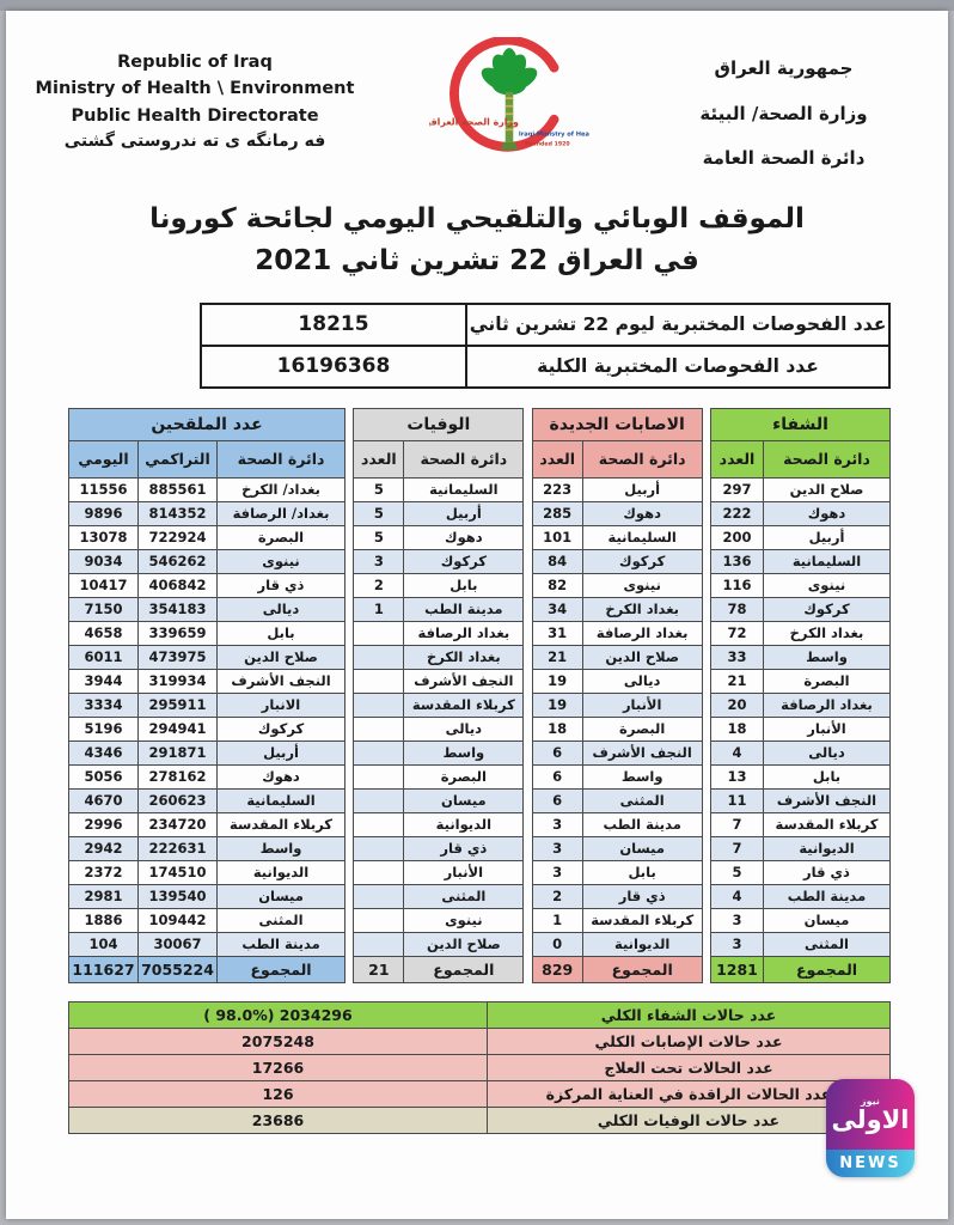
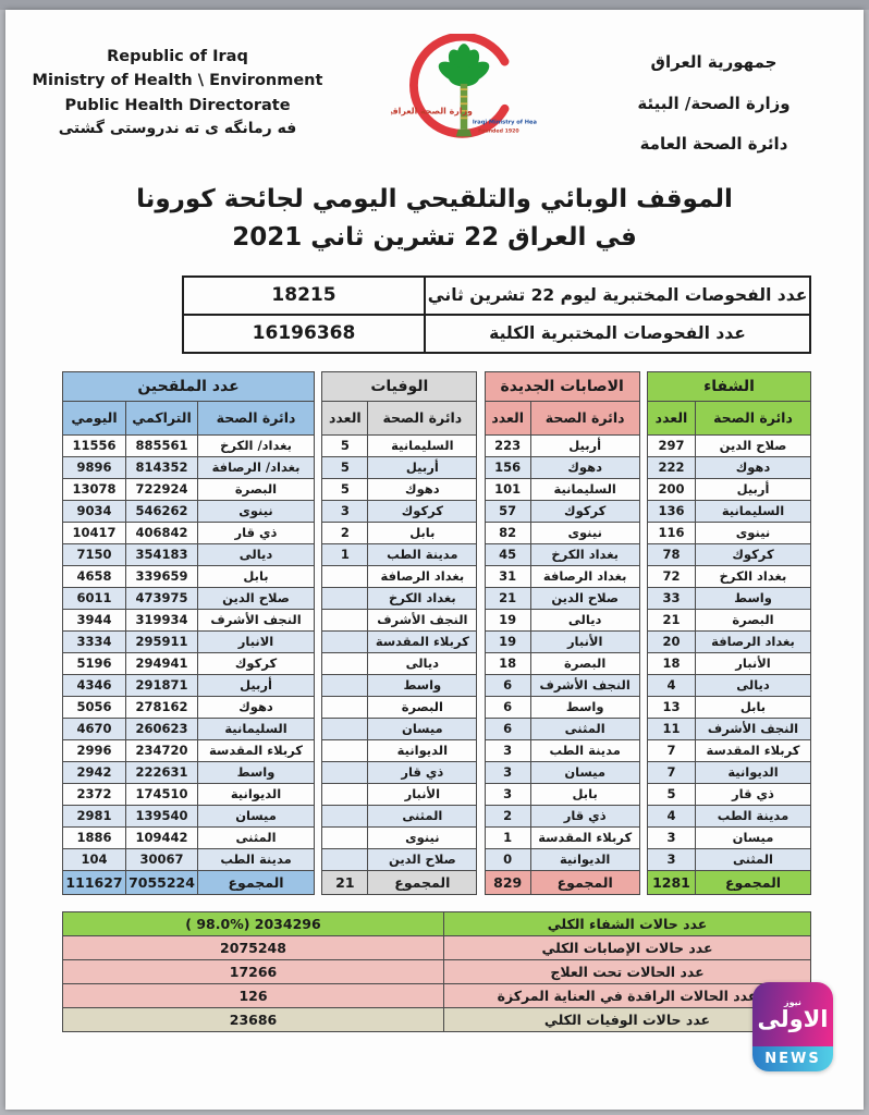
  Republic of Iraq
  Ministry of Health \ Environment
  Public Health Directorate
  فه رمانگه ى ته ندروستى گشتى
  وزارة الصحة العراقي
  جمهورية العراق
  وزارة الصحة/ البيئة
  دائرة الصحة العامة
  الموقف الوبائي والتلقيحي اليومي لجائحة كورونا
  في العراق 22 تشرين ثاني 2021
  عدد الفحوصات المختبرية ليوم 22 تشرين ثاني	18215
  عدد الفحوصات المختبرية الكلية	16196368
  الشفاء
  دائرة الصحة	العدد
  صلاح الدين	297
  دهوك	222
  أربيل	200
  السليمانية	136
  نينوى	116
  كركوك	78
  بغداد الكرخ	72
  واسط	33
  البصرة	21
  بغداد الرصافة	20
  الأنبار	18
  ديالى	4
  بابل	13
  النجف الأشرف	11
  كربلاء المقدسة	7
  الديوانية	7
  ذي قار	5
  مدينة الطب	4
  ميسان	3
  المثنى	3
  المجموع	1281
  الاصابات الجديدة
  دائرة الصحة	العدد
  أربيل	223
- دهوك	285
+ دهوك	156
  السليمانية	101
- كركوك	84
+ كركوك	57
  نينوى	82
- بغداد الكرخ	34
+ بغداد الكرخ	45
  بغداد الرصافة	31
  صلاح الدين	21
  ديالى	19
  الأنبار	19
  البصرة	18
  النجف الأشرف	6
  واسط	6
  المثنى	6
  مدينة الطب	3
  ميسان	3
  بابل	3
  ذي قار	2
  كربلاء المقدسة	1
  الديوانية	0
  المجموع	829
  الوفيات
  دائرة الصحة	العدد
  السليمانية	5
  أربيل	5
  دهوك	5
  كركوك	3
  بابل	2
  مدينة الطب	1
  بغداد الرصافة
  بغداد الكرخ
  النجف الأشرف
  كربلاء المقدسة
  ديالى
  واسط
  البصرة
  ميسان
  الديوانية
  ذي قار
  الأنبار
  المثنى
  نينوى
  صلاح الدين
  المجموع	21
  عدد الملقحين
  دائرة الصحة	التراكمي	اليومي
  بغداد/ الكرخ	885561	11556
  بغداد/ الرصافة	814352	9896
  البصرة	722924	13078
  نينوى	546262	9034
  ذي قار	406842	10417
  ديالى	354183	7150
  بابل	339659	4658
  صلاح الدين	473975	6011
  النجف الأشرف	319934	3944
  الانبار	295911	3334
  كركوك	294941	5196
  أربيل	291871	4346
  دهوك	278162	5056
  السليمانية	260623	4670
  كربلاء المقدسة	234720	2996
  واسط	222631	2942
  الديوانية	174510	2372
  ميسان	139540	2981
  المثنى	109442	1886
  مدينة الطب	30067	104
  المجموع	7055224	111627
  عدد حالات الشفاء الكلي	( 98.0%) 2034296
  عدد حالات الإصابات الكلي	2075248
  عدد الحالات تحت العلاج	17266
  دد الحالات الراقدة في العناية المركزة	126
  عدد حالات الوفيات الكلي	23686
  نيوز
  الاولى
  NEWS
